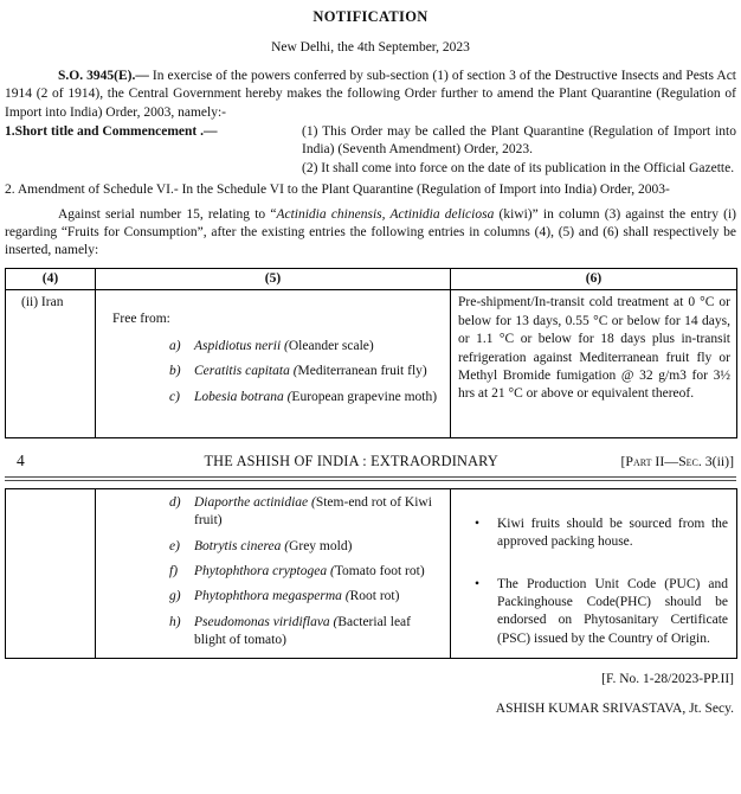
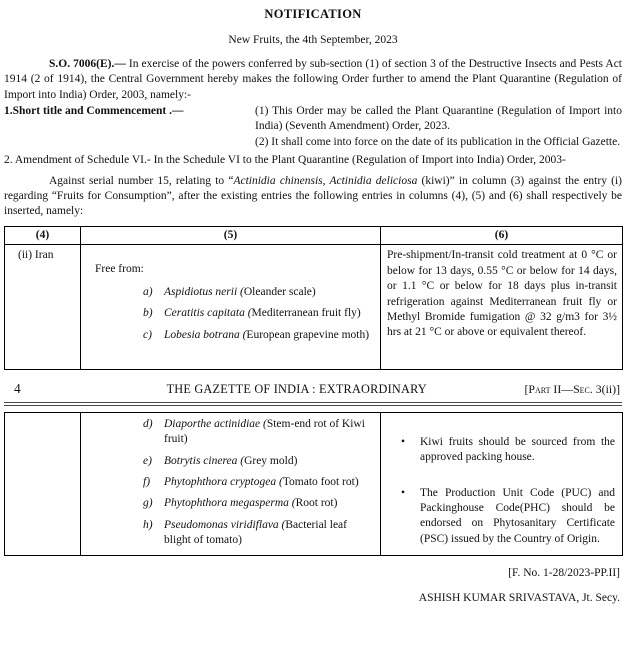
  NOTIFICATION
- New Delhi, the 4th September, 2023
+ New Fruits, the 4th September, 2023
- S.O. 3945(E).— In exercise of the powers conferred by sub-section (1) of section 3 of the Destructive Insects and Pests Act 1914 (2 of 1914), the Central Government hereby makes the following Order further to amend the Plant Quarantine (Regulation of Import into India) Order, 2003, namely:-
+ S.O. 7006(E).— In exercise of the powers conferred by sub-section (1) of section 3 of the Destructive Insects and Pests Act 1914 (2 of 1914), the Central Government hereby makes the following Order further to amend the Plant Quarantine (Regulation of Import into India) Order, 2003, namely:-
  1.Short title and Commencement .—
  (1) This Order may be called the Plant Quarantine (Regulation of Import into India) (Seventh Amendment) Order, 2023.
  (2) It shall come into force on the date of its publication in the Official Gazette.
  2. Amendment of Schedule VI.- In the Schedule VI to the Plant Quarantine (Regulation of Import into India) Order, 2003-
  Against serial number 15, relating to “Actinidia chinensis, Actinidia deliciosa (kiwi)” in column (3) against the entry (i) regarding “Fruits for Consumption”, after the existing entries the following entries in columns (4), (5) and (6) shall respectively be inserted, namely:
  (4)	(5)	(6)
  (ii) Iran	Free from: a) Aspidiotus nerii (Oleander scale) b) Ceratitis capitata (Mediterranean fruit fly) c) Lobesia botrana (European grapevine moth)	Pre-shipment/In-transit cold treatment at 0 °C or below for 13 days, 0.55 °C or below for 14 days, or 1.1 °C or below for 18 days plus in-transit refrigeration against Mediterranean fruit fly or Methyl Bromide fumigation @ 32 g/m3 for 3½ hrs at 21 °C or above or equivalent thereof.
  4
- THE ASHISH OF INDIA : EXTRAORDINARY
+ THE GAZETTE OF INDIA : EXTRAORDINARY
  [Part II—Sec. 3(ii)]
  	d) Diaporthe actinidiae (Stem-end rot of Kiwi fruit) e) Botrytis cinerea (Grey mold) f) Phytophthora cryptogea (Tomato foot rot) g) Phytophthora megasperma (Root rot) h) Pseudomonas viridiflava (Bacterial leaf blight of tomato)	• Kiwi fruits should be sourced from the approved packing house. • The Production Unit Code (PUC) and Packinghouse Code(PHC) should be endorsed on Phytosanitary Certificate (PSC) issued by the Country of Origin.
  [F. No. 1-28/2023-PP.II]
  ASHISH KUMAR SRIVASTAVA, Jt. Secy.
